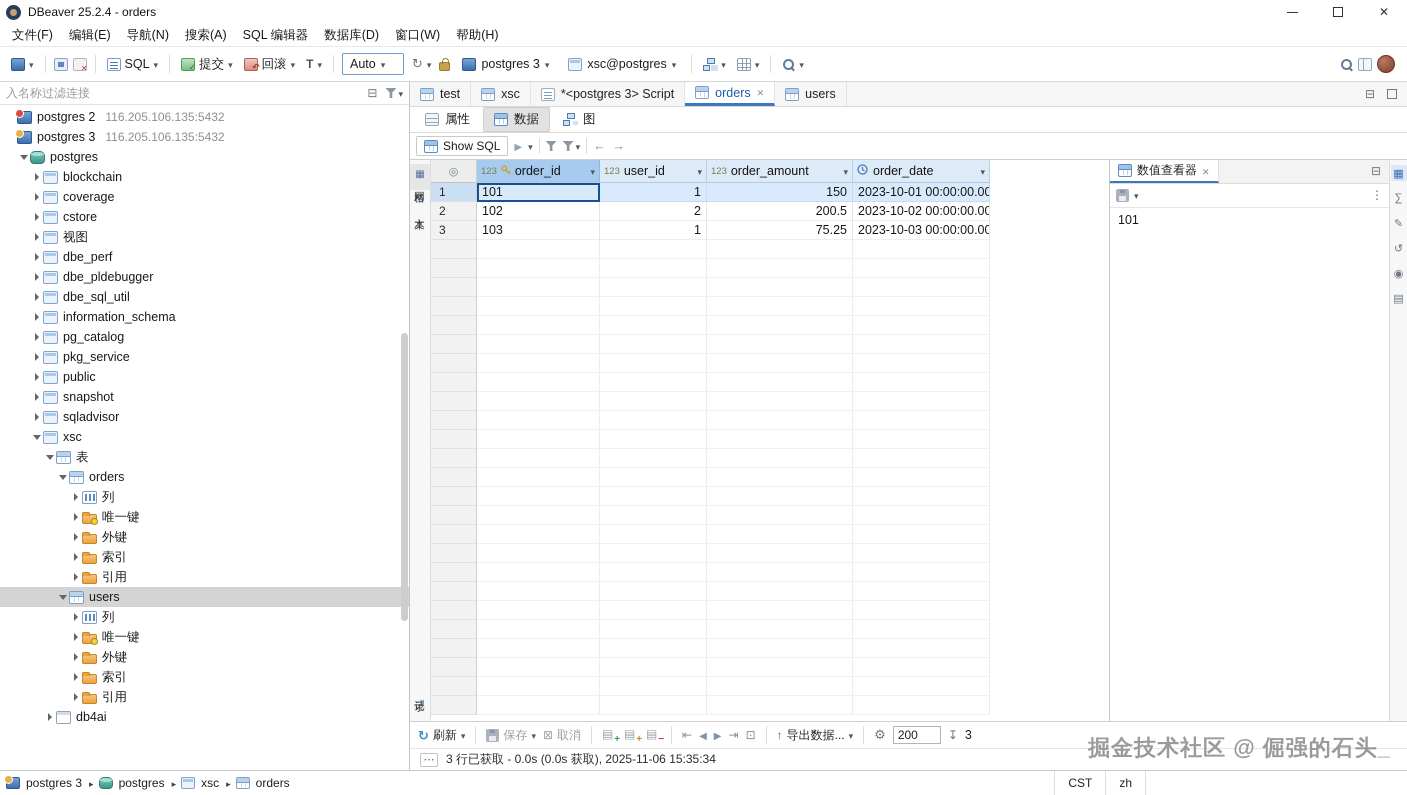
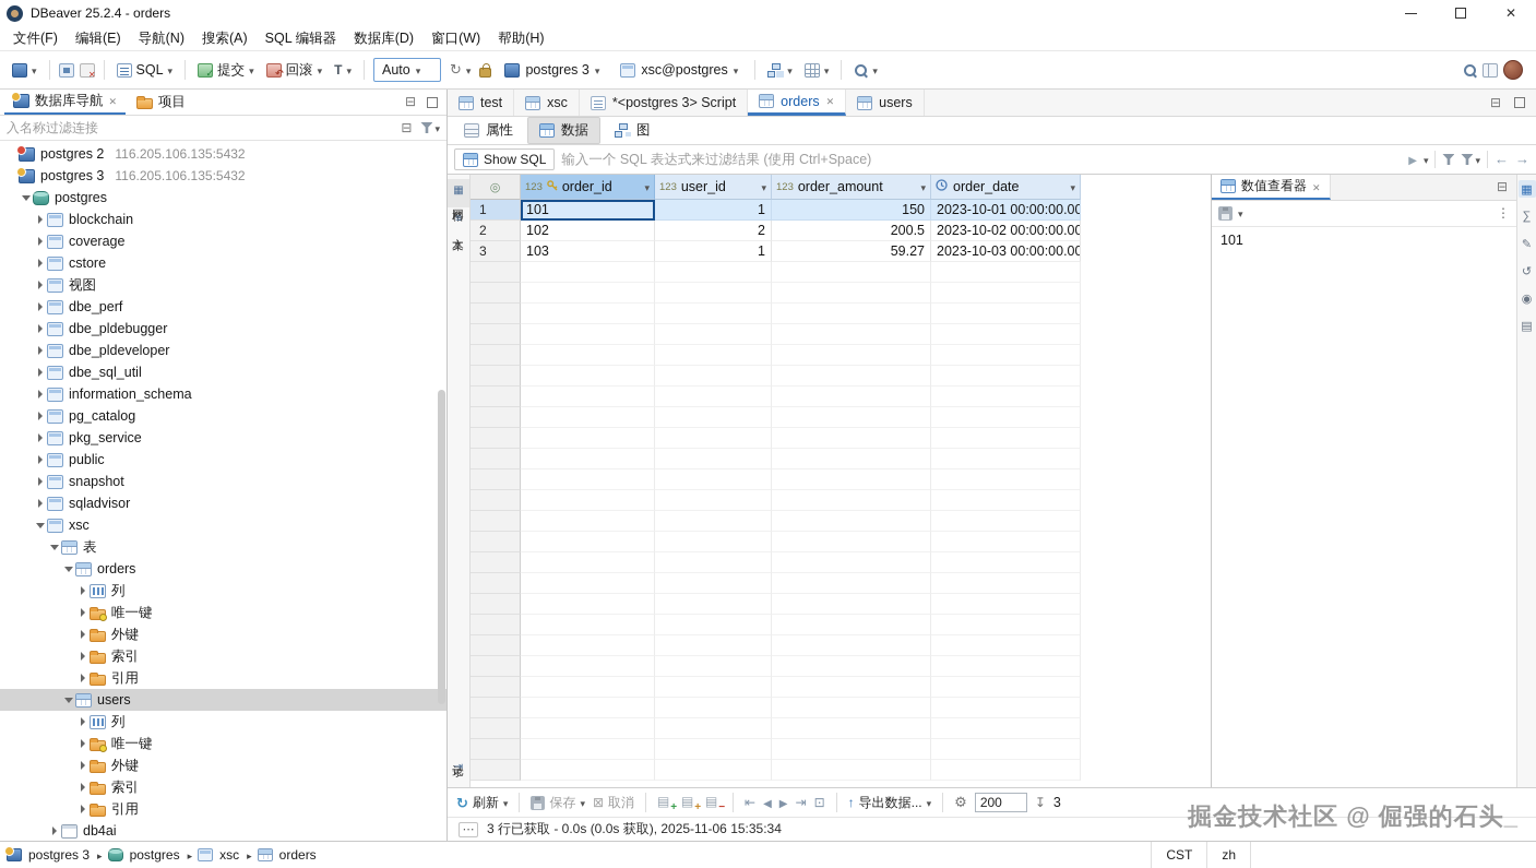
  DBeaver 25.2.4 - orders
  文件(F)
  编辑(E)
  导航(N)
  搜索(A)
  SQL 编辑器
  数据库(D)
  窗口(W)
  帮助(H)
  SQL
  提交
  回滚
  Auto
  postgres 3
  xsc@postgres
+ 数据库导航
+ 项目
  入名称过滤连接
  postgres 2
  116.205.106.135:5432
  postgres 3
  116.205.106.135:5432
  postgres
  blockchain
  coverage
  cstore
  视图
  dbe_perf
  dbe_pldebugger
+ dbe_pldeveloper
  dbe_sql_util
  information_schema
  pg_catalog
  pkg_service
  public
  snapshot
  sqladvisor
  xsc
  表
  orders
  列
  唯一键
  外键
  索引
  引用
  users
  列
  唯一键
  外键
  索引
  引用
  db4ai
  test
  xsc
  *<postgres 3> Script
  orders
  users
  属性
  数据
  图
  Show SQL
+ 输入一个 SQL 表达式来过滤结果 (使用 Ctrl+Space)
  ▦
  ≡
  ⇥
  123
  order_id
  123
  user_id
  123
  order_amount
  order_date
  1
  101
  1
  150
  2023-10-01 00:00:00.00
  2
  102
  2
  200.5
  2023-10-02 00:00:00.00
  3
  103
  1
- 75.25
+ 59.27
  2023-10-03 00:00:00.00
  数值查看器
  101
  ▦
  ∑
  ✎
  ↺
  ◉
  ▤
  刷新
  保存
  取消
  导出数据...
  200
  3
  3 行已获取 - 0.0s (0.0s 获取), 2025-11-06 15:35:34
  postgres 3
  postgres
  xsc
  orders
  CST
  zh
  掘金技术社区 @ 倔强的石头_
